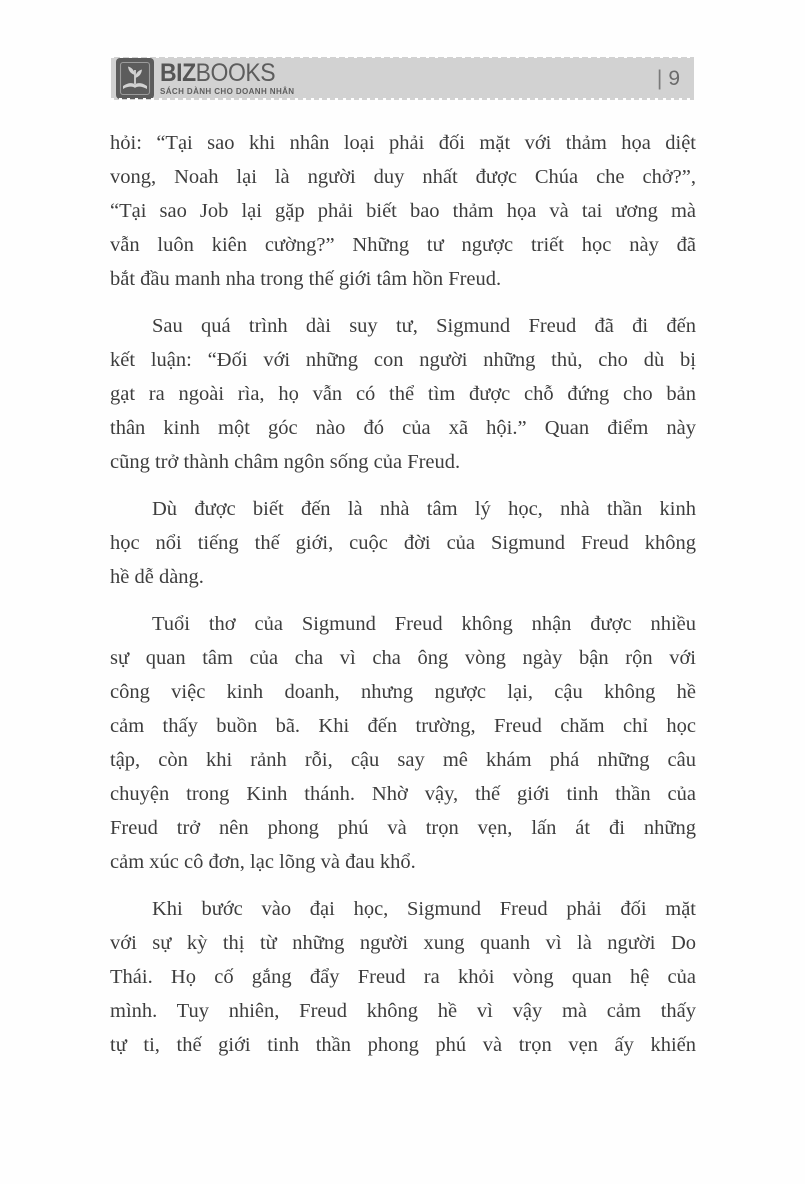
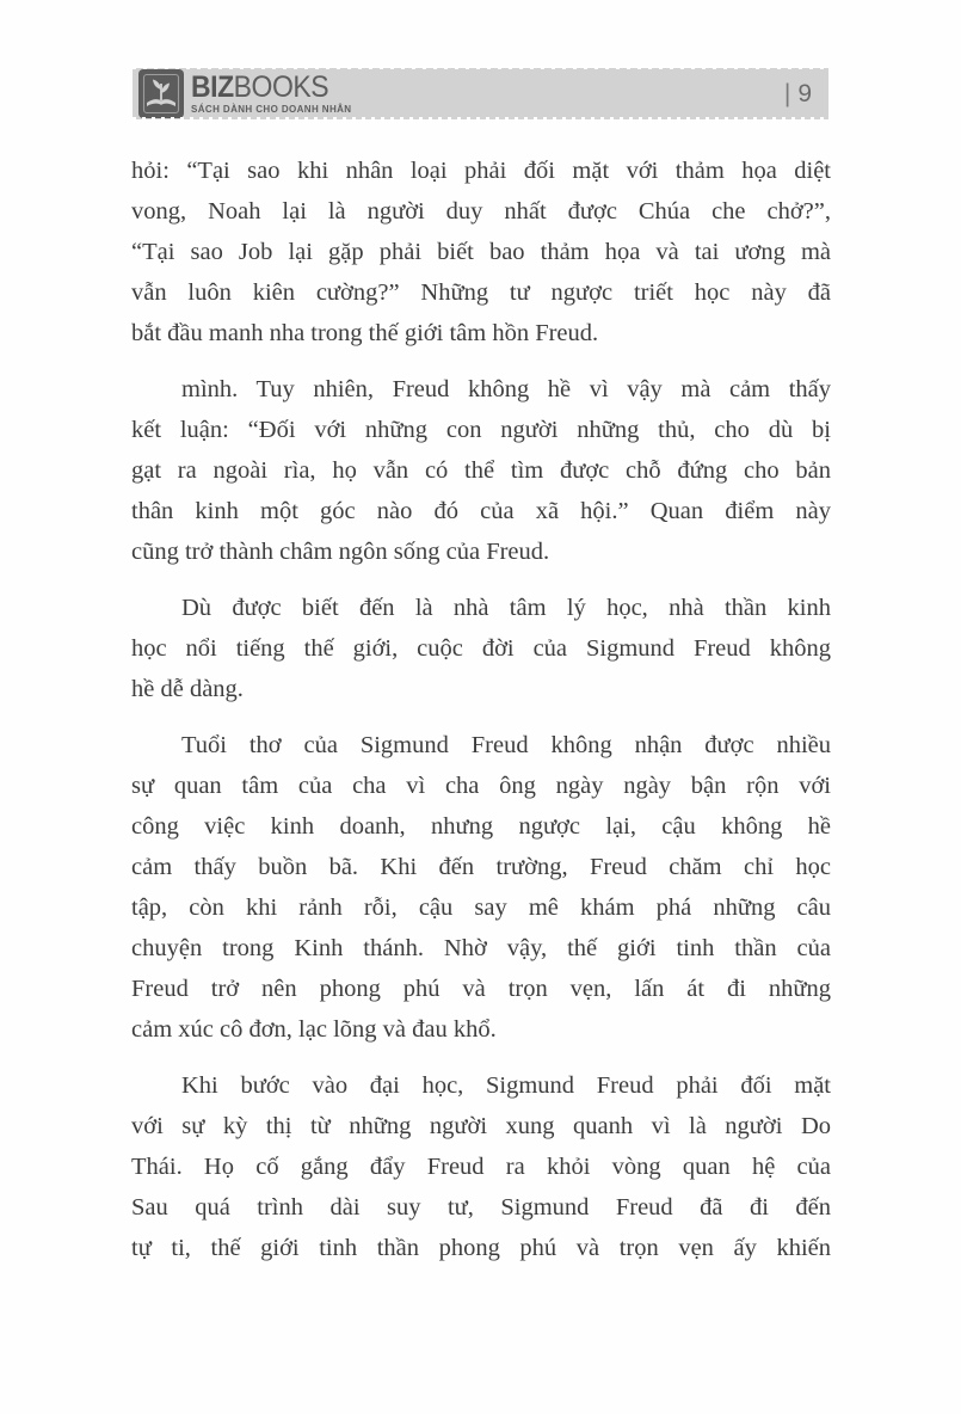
  BIZBOOKS
  SÁCH DÀNH CHO DOANH NHÂN
  |
  9
  hỏi: “Tại sao khi nhân loại phải đối mặt với thảm họa diệt
  vong, Noah lại là người duy nhất được Chúa che chở?”,
  “Tại sao Job lại gặp phải biết bao thảm họa và tai ương mà
  vẫn luôn kiên cường?” Những tư ngược triết học này đã
  bắt đầu manh nha trong thế giới tâm hồn Freud.
- Sau quá trình dài suy tư, Sigmund Freud đã đi đến
+ mình. Tuy nhiên, Freud không hề vì vậy mà cảm thấy
  kết luận: “Đối với những con người những thủ, cho dù bị
  gạt ra ngoài rìa, họ vẫn có thể tìm được chỗ đứng cho bản
  thân kinh một góc nào đó của xã hội.” Quan điểm này
  cũng trở thành châm ngôn sống của Freud.
  Dù được biết đến là nhà tâm lý học, nhà thần kinh
  học nổi tiếng thế giới, cuộc đời của Sigmund Freud không
  hề dễ dàng.
  Tuổi thơ của Sigmund Freud không nhận được nhiều
- sự quan tâm của cha vì cha ông vòng ngày bận rộn với
+ sự quan tâm của cha vì cha ông ngày ngày bận rộn với
  công việc kinh doanh, nhưng ngược lại, cậu không hề
  cảm thấy buồn bã. Khi đến trường, Freud chăm chỉ học
  tập, còn khi rảnh rỗi, cậu say mê khám phá những câu
  chuyện trong Kinh thánh. Nhờ vậy, thế giới tinh thần của
  Freud trở nên phong phú và trọn vẹn, lấn át đi những
  cảm xúc cô đơn, lạc lõng và đau khổ.
  Khi bước vào đại học, Sigmund Freud phải đối mặt
  với sự kỳ thị từ những người xung quanh vì là người Do
  Thái. Họ cố gắng đẩy Freud ra khỏi vòng quan hệ của
- mình. Tuy nhiên, Freud không hề vì vậy mà cảm thấy
+ Sau quá trình dài suy tư, Sigmund Freud đã đi đến
  tự ti, thế giới tinh thần phong phú và trọn vẹn ấy khiến
